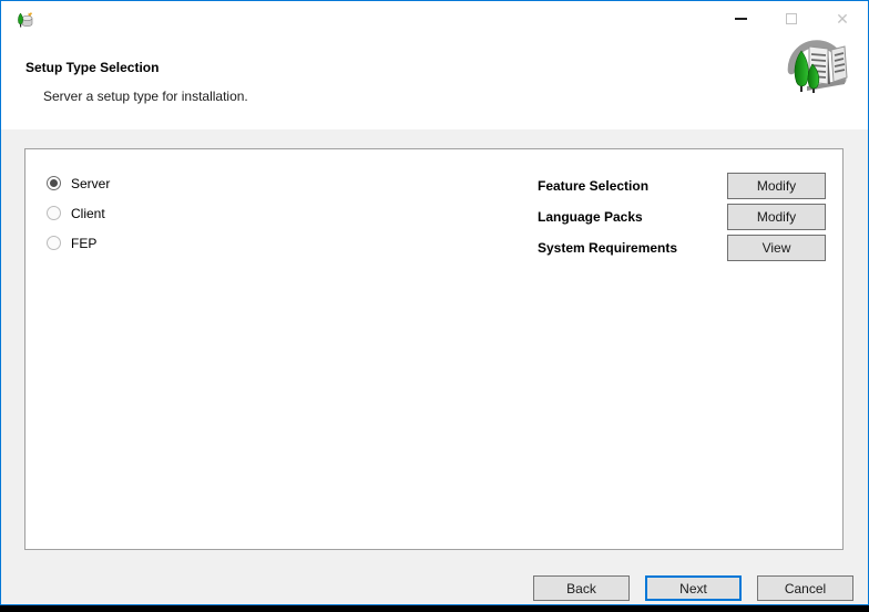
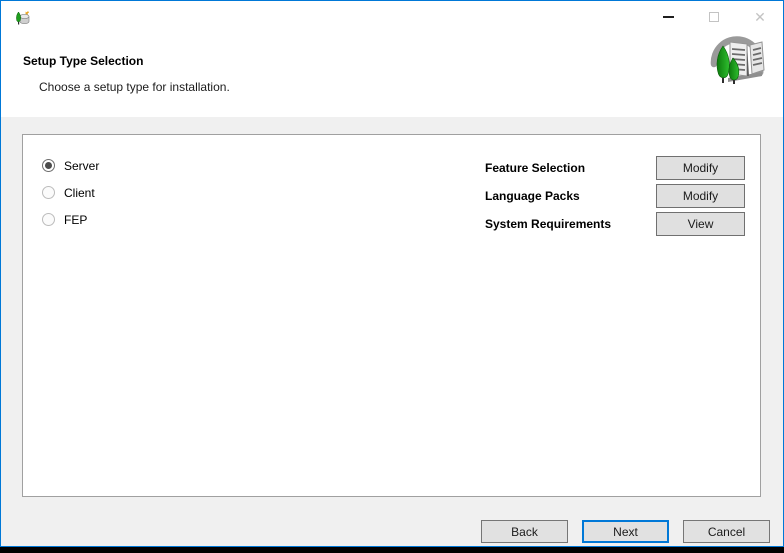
  ✕
  Setup Type Selection
- Server a setup type for installation.
+ Choose a setup type for installation.
  Server
  Client
  FEP
  Feature Selection
  Modify
  Language Packs
  Modify
  System Requirements
  View
  Back
  Next
  Cancel
